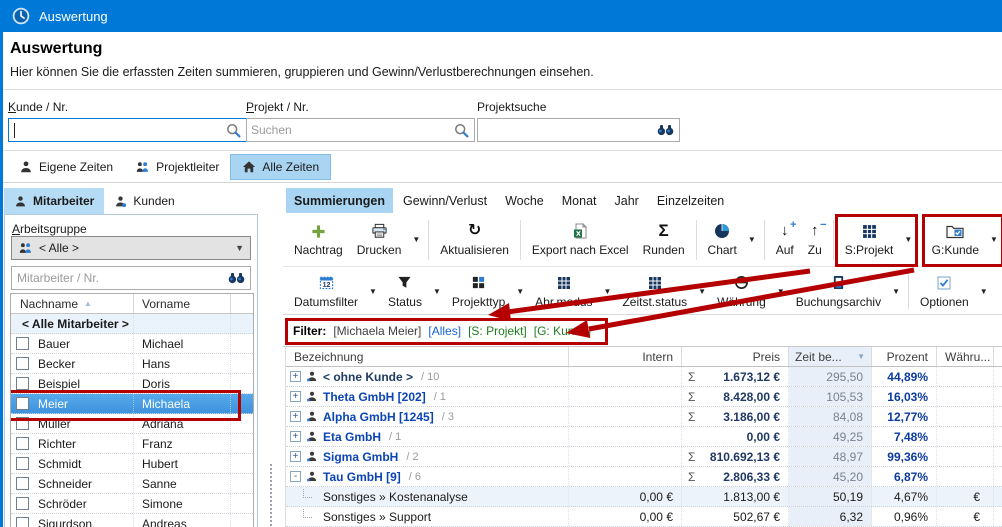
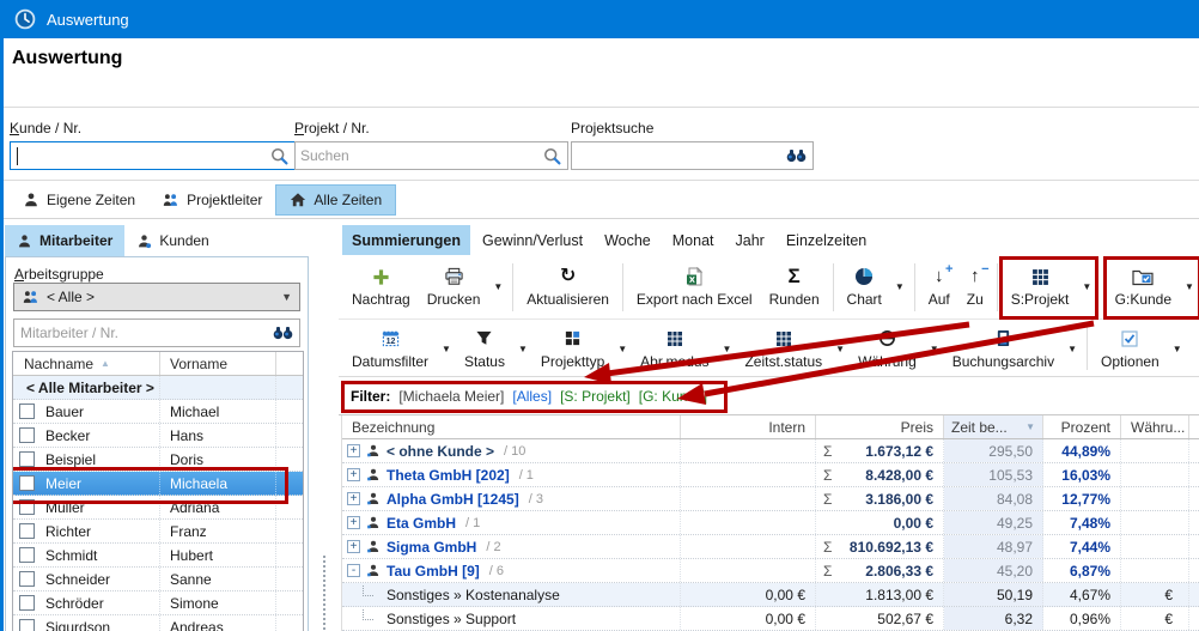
  Auswertung
  Auswertung
- Hier können Sie die erfassten Zeiten summieren, gruppieren und Gewinn/Verlustberechnungen einsehen.
  Kunde / Nr.
  Projekt / Nr.
  Suchen
  Projektsuche
  Eigene Zeiten
  Projektleiter
  Alle Zeiten
  Mitarbeiter
  Kunden
  Arbeitsgruppe
  < Alle >
  ▼
  Mitarbeiter / Nr.
  Nachname
  ▲
  Vorname
  < Alle Mitarbeiter >
  Bauer
  Michael
  Becker
  Hans
  Beispiel
  Doris
  Meier
  Michaela
  Müller
  Adriana
  Richter
  Franz
  Schmidt
  Hubert
  Schneider
  Sanne
  Schröder
  Simone
  Sigurdson
  Andreas
  Summierungen
  Gewinn/Verlust
  Woche
  Monat
  Jahr
  Einzelzeiten
  Nachtrag
  Drucken
  ▼
  ↻
  Aktualisieren
  Export nach Excel
  Σ
  Runden
  Chart
  ▼
  ↓
  +
  Auf
  ↑
  −
  Zu
  S:Projekt
  ▼
  G:Kunde
  ▼
  Datumsfilter
  ▼
  Status
  ▼
  Projekttyp
  ▼
  ▼
  Zeitst.status
  ▼
  ▼
  Buchungsarchiv
  ▼
  Optionen
  ▼
  Filter:
  [Michaela Meier]
  [Alles]
  [S: Projekt]
  Bezeichnung
  Intern
  Preis
  Zeit be...
  ▼
  Prozent
  Währu...
  +
  < ohne Kunde >
  / 10
  Σ
  1.673,12 €
  295,50
  44,89%
  +
  Theta GmbH [202]
  / 1
  Σ
  8.428,00 €
  105,53
  16,03%
  +
  Alpha GmbH [1245]
  / 3
  Σ
  3.186,00 €
  84,08
  12,77%
  +
  Eta GmbH
  / 1
  0,00 €
  49,25
  7,48%
  +
  Sigma GmbH
  / 2
  Σ
  810.692,13 €
  48,97
- 99,36%
+ 7,44%
  -
  Tau GmbH [9]
  / 6
  Σ
  2.806,33 €
  45,20
  6,87%
  Sonstiges » Kostenanalyse
  0,00 €
  1.813,00 €
  50,19
  4,67%
  €
  Sonstiges » Support
  0,00 €
  502,67 €
  6,32
  0,96%
  €
